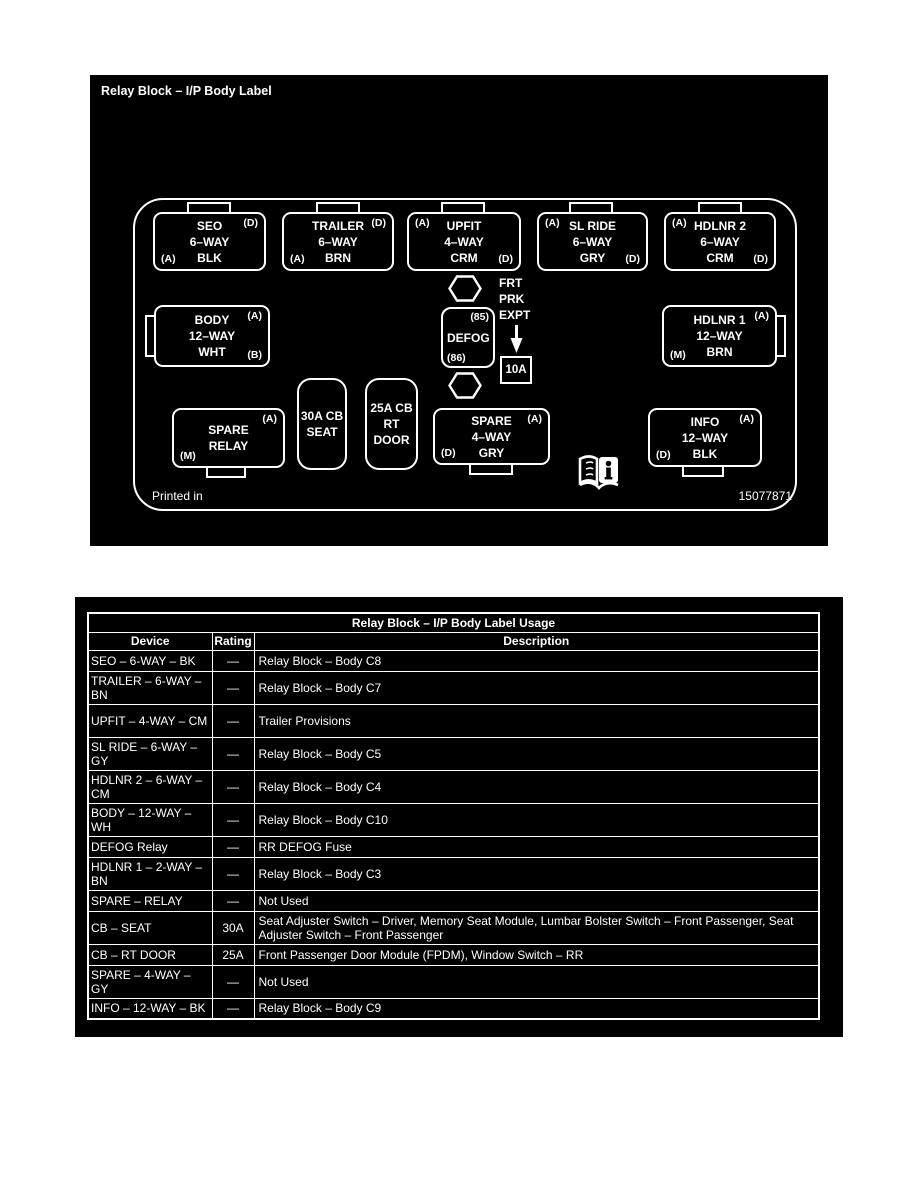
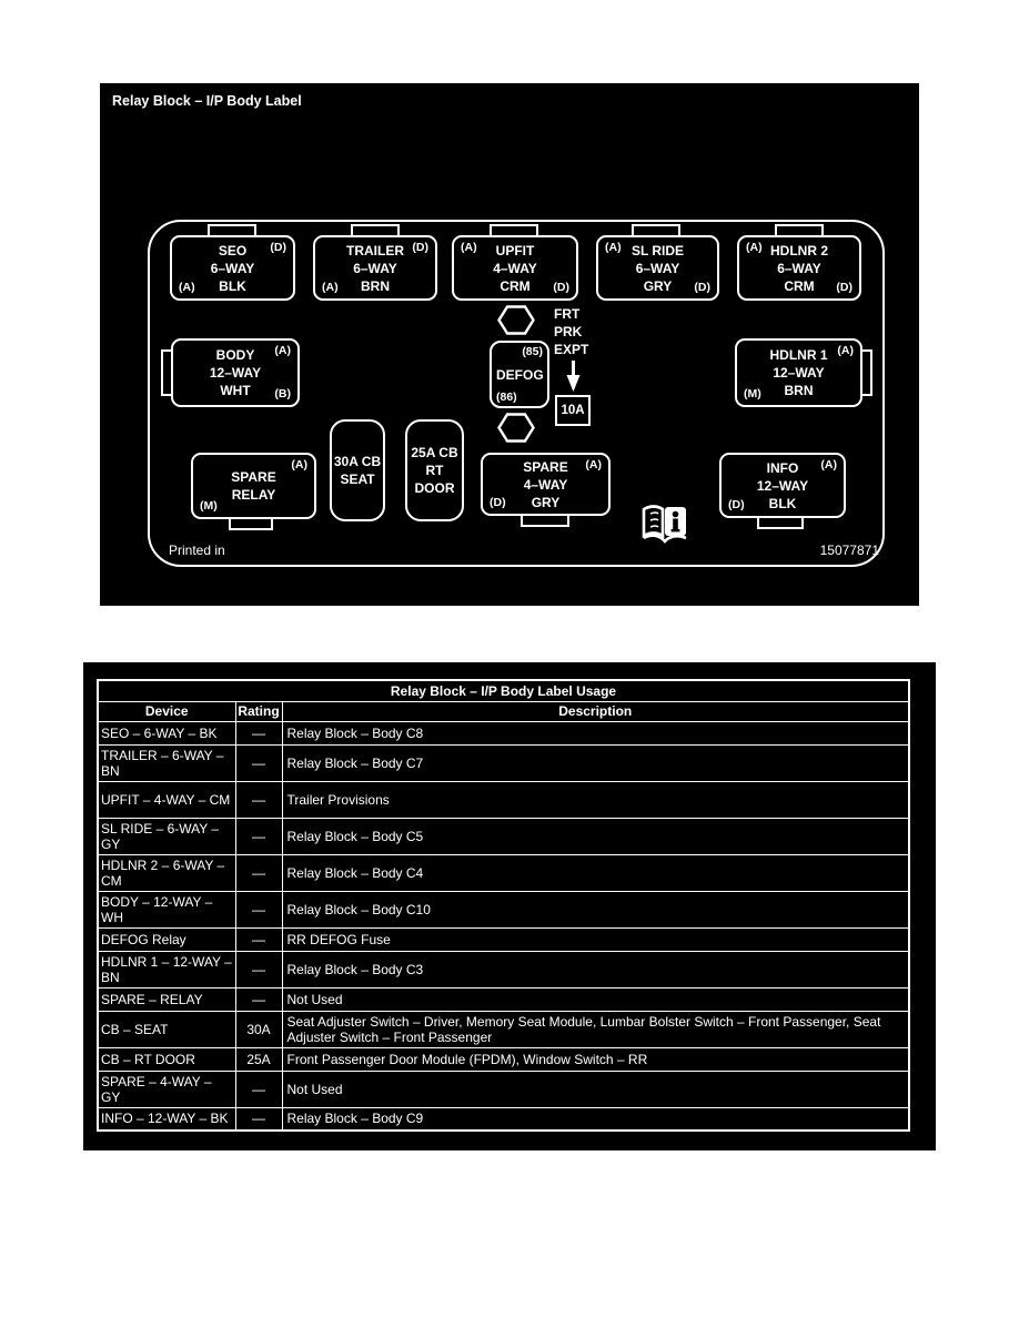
  Relay Block – I/P Body Label
  (D)
  (A)
  SEO
  6–WAY
  BLK
  (D)
  (A)
  TRAILER
  6–WAY
  BRN
  (A)
  (D)
  UPFIT
  4–WAY
  CRM
  (A)
  (D)
  SL RIDE
  6–WAY
  GRY
  (A)
  (D)
  HDLNR 2
  6–WAY
  CRM
  (A)
  (B)
  BODY
  12–WAY
  WHT
  FRT
  PRK
  EXPT
  (85)
  DEFOG
  (86)
  10A
  (A)
  (M)
  HDLNR 1
  12–WAY
  BRN
  (A)
  (M)
  SPARE
  RELAY
  30A CB
  SEAT
  25A CB
  RT
  DOOR
  (A)
  (D)
  SPARE
  4–WAY
  GRY
  (A)
  (D)
  INFO
  12–WAY
  BLK
  Printed in
  15077871
  Relay Block – I/P Body Label Usage
  Device	Rating	Description
  SEO – 6-WAY – BK	—	Relay Block – Body C8
  TRAILER – 6-WAY – BN	—	Relay Block – Body C7
  UPFIT – 4-WAY – CM	—	Trailer Provisions
  SL RIDE – 6-WAY – GY	—	Relay Block – Body C5
  HDLNR 2 – 6-WAY – CM	—	Relay Block – Body C4
  BODY – 12-WAY – WH	—	Relay Block – Body C10
  DEFOG Relay	—	RR DEFOG Fuse
- HDLNR 1 – 2-WAY – BN	—	Relay Block – Body C3
+ HDLNR 1 – 12-WAY – BN	—	Relay Block – Body C3
  SPARE – RELAY	—	Not Used
  CB – SEAT	30A	Seat Adjuster Switch – Driver, Memory Seat Module, Lumbar Bolster Switch – Front Passenger, Seat Adjuster Switch – Front Passenger
  CB – RT DOOR	25A	Front Passenger Door Module (FPDM), Window Switch – RR
  SPARE – 4-WAY – GY	—	Not Used
  INFO – 12-WAY – BK	—	Relay Block – Body C9
